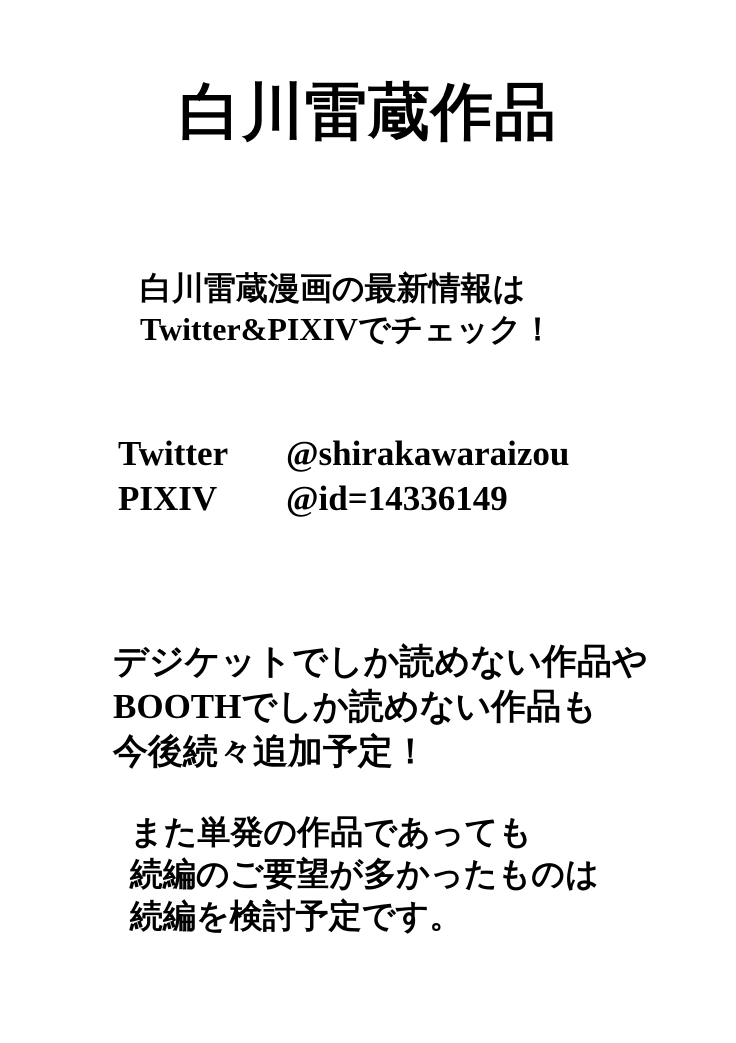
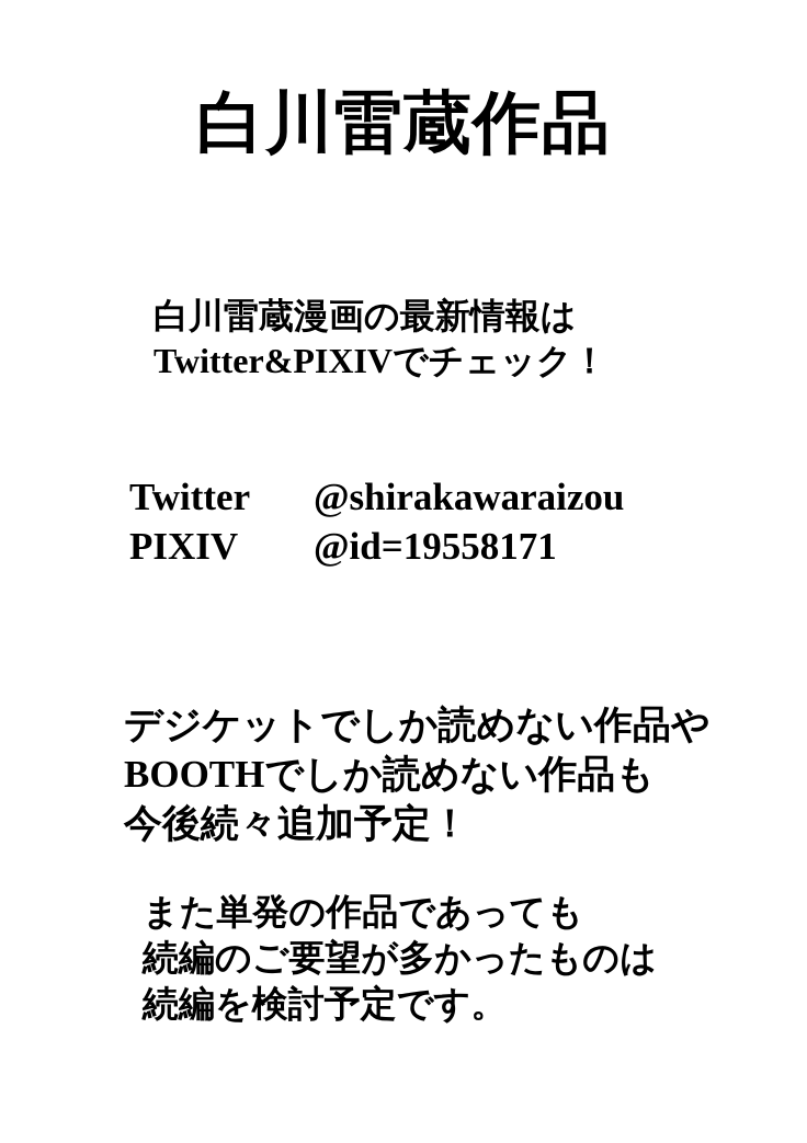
  白川雷蔵作品
  白川雷蔵漫画の最新情報は
  Twitter&PIXIVでチェック！
  Twitter
  @shirakawaraizou
  PIXIV
- @id=14336149
+ @id=19558171
  デジケットでしか読めない作品や
  BOOTHでしか読めない作品も
  今後続々追加予定！
  また単発の作品であっても
  続編のご要望が多かったものは
  続編を検討予定です。
